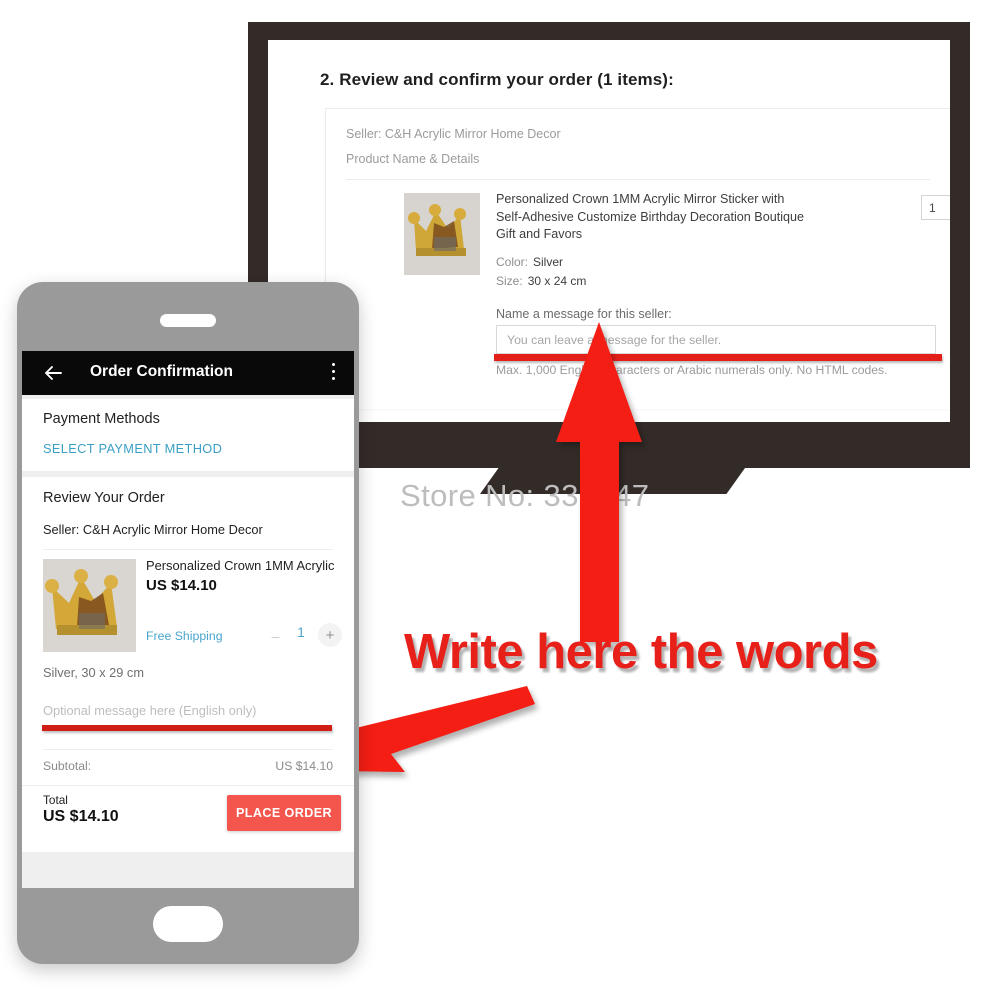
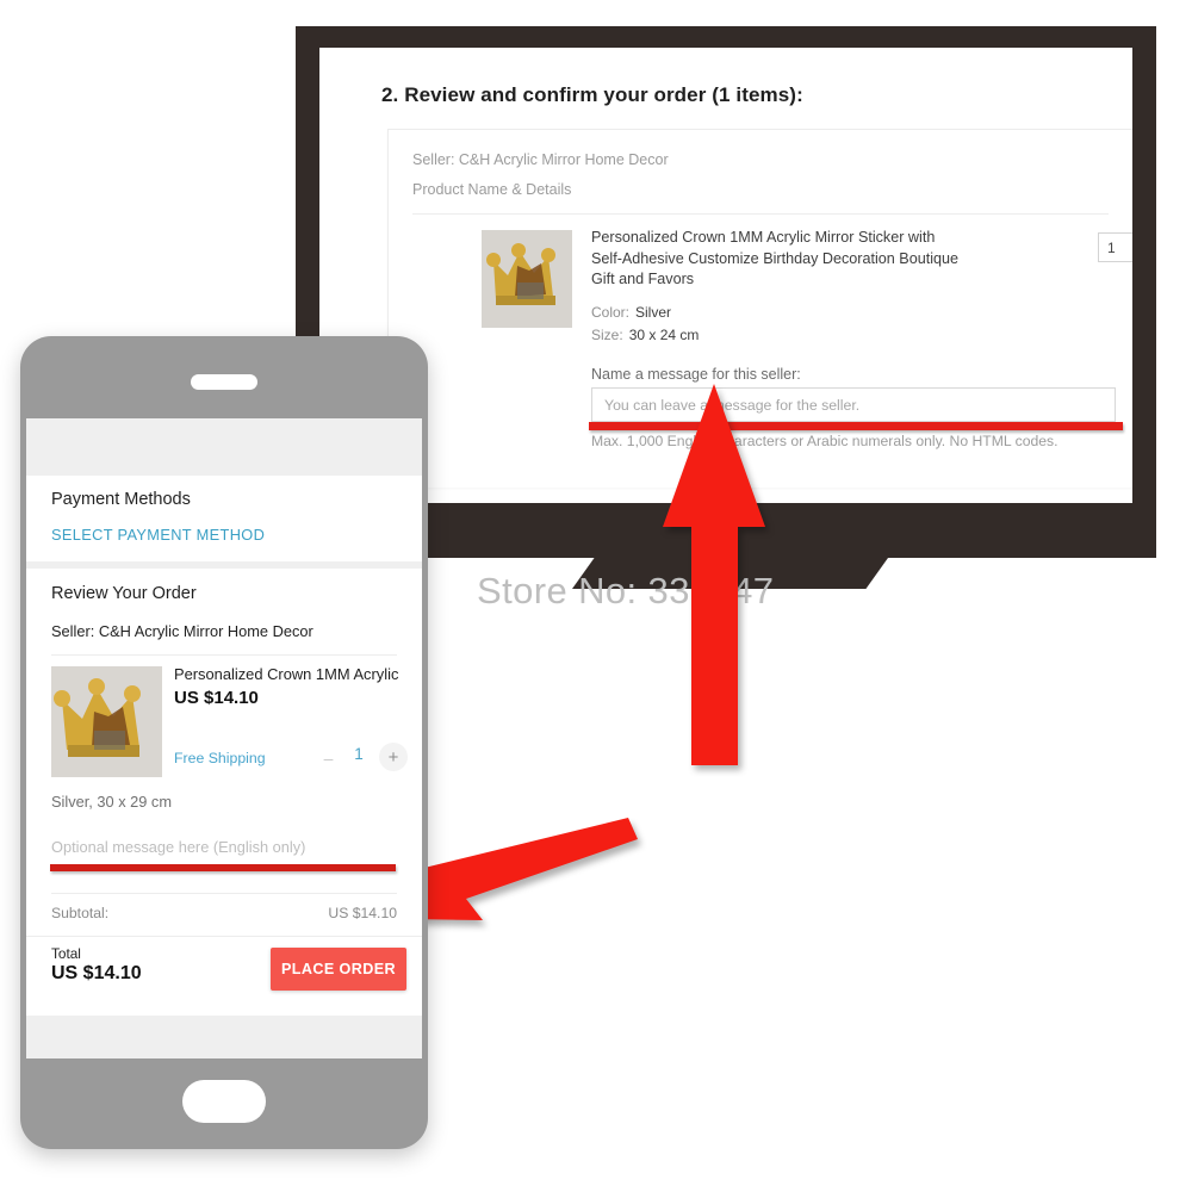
  2. Review and confirm your order (1 items):
  Seller: C&H Acrylic Mirror Home Decor
  Product Name & Details
  Personalized Crown 1MM Acrylic Mirror Sticker with Self-Adhesive Customize Birthday Decoration Boutique Gift and Favors
  Color: Silver
  Size: 30 x 24 cm
  1
  Name a message for this seller:
  You can leave aessage for the seller.
  Max. 1,000 Engaracters or Arabic numerals only. No HTML codes.
  Store No: 3347
- Write here the words
- Order Confirmation
  Payment Methods
  SELECT PAYMENT METHOD
  Review Your Order
  Seller: C&H Acrylic Mirror Home Decor
  Personalized Crown 1MM Acrylic
  US $14.10
  Free Shipping
  –
  1
  +
  Silver, 30 x 29 cm
  Optional message here (English only)
  Subtotal:
  US $14.10
  Total
  US $14.10
  PLACE ORDER
